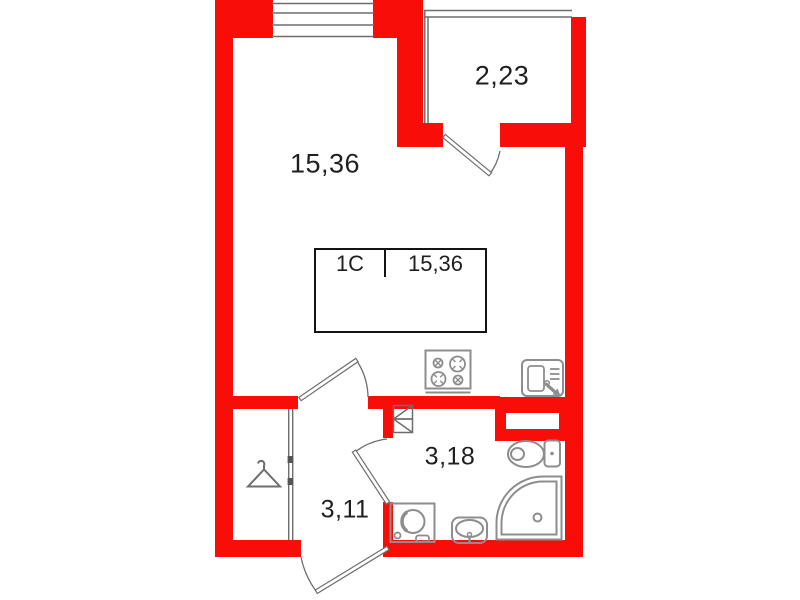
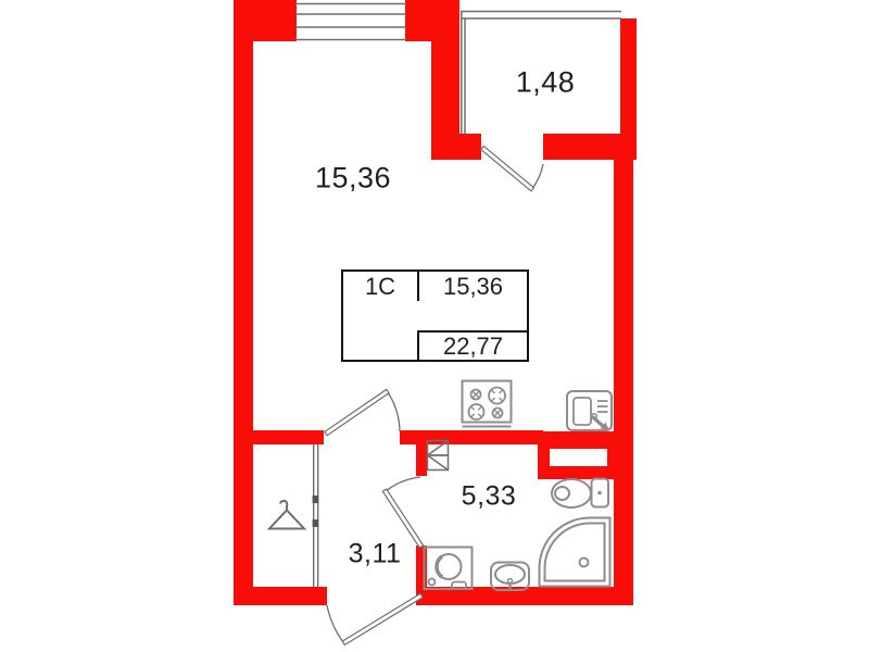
  15,36
- 2,23
+ 1,48
- 3,18
+ 5,33
  3,11
  1С
  15,36
+ 22,77
